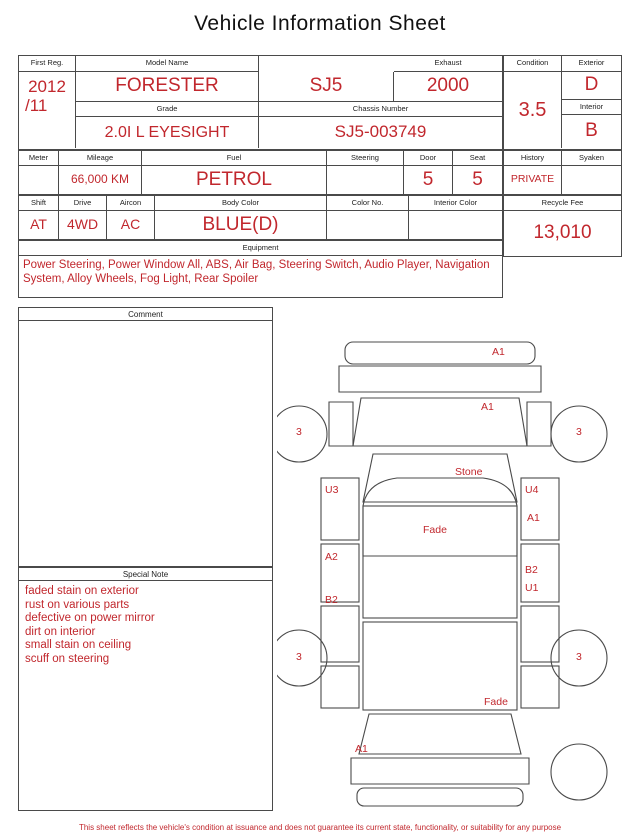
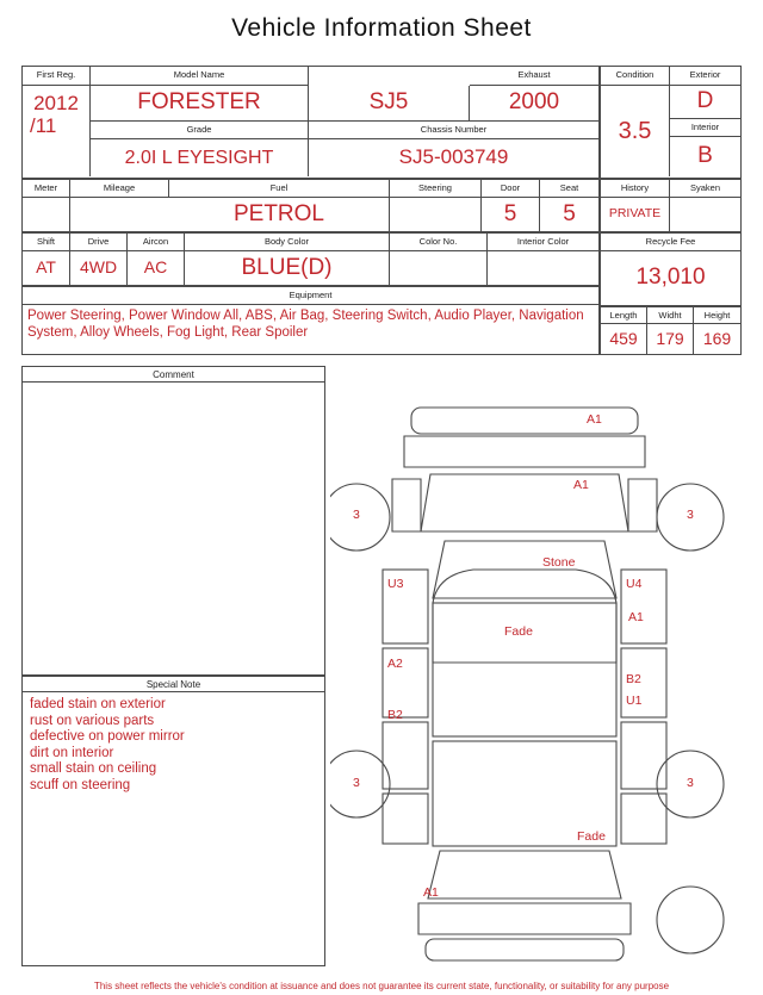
  Vehicle Information Sheet
  First Reg.
  Model Name
  Exhaust
  2012
  /11
  FORESTER
  SJ5
  2000
  Grade
  Chassis Number
  2.0I L EYESIGHT
  SJ5-003749
  Condition
  Exterior
  3.5
  D
  Interior
  B
  Meter
  Mileage
  Fuel
  Steering
  Door
  Seat
- 66,000 KM
  PETROL
  5
  5
  History
  Syaken
  PRIVATE
  Shift
  Drive
  Aircon
  Body Color
  Color No.
  Interior Color
  AT
  4WD
  AC
  BLUE(D)
  Recycle Fee
  13,010
  Equipment
  Power Steering, Power Window All, ABS, Air Bag, Steering Switch, Audio Player, Navigation System, Alloy Wheels, Fog Light, Rear Spoiler
+ Length
+ Widht
+ Height
+ 459
+ 179
+ 169
  Comment
  Special Note
  faded stain on exterior
  rust on various parts
  defective on power mirror
  dirt on interior
  small stain on ceiling
  scuff on steering
  A1
  A1
  3
  3
  Stone
  U3
  U4
  A1
  Fade
  A2
  B2
  B2
  U1
  3
  3
  Fade
  A1
  This sheet reflects the vehicle's condition at issuance and does not guarantee its current state, functionality, or suitability for any purpose
